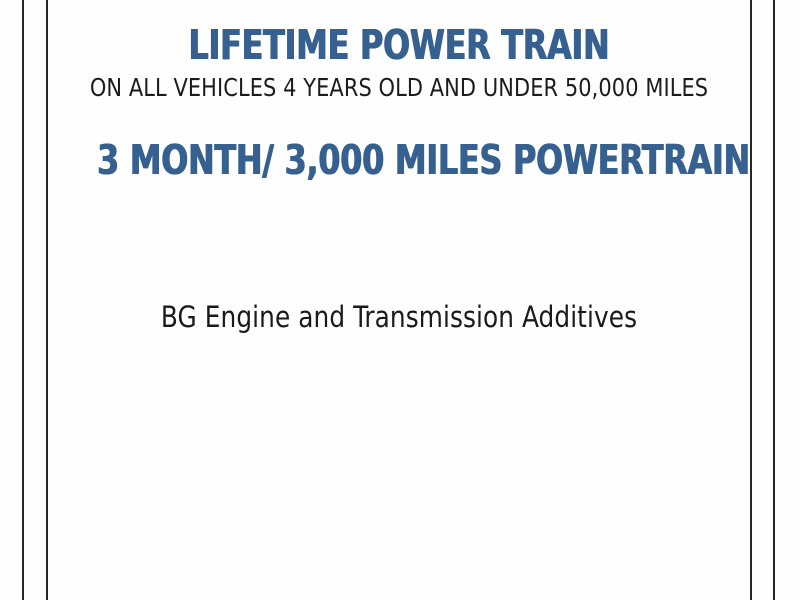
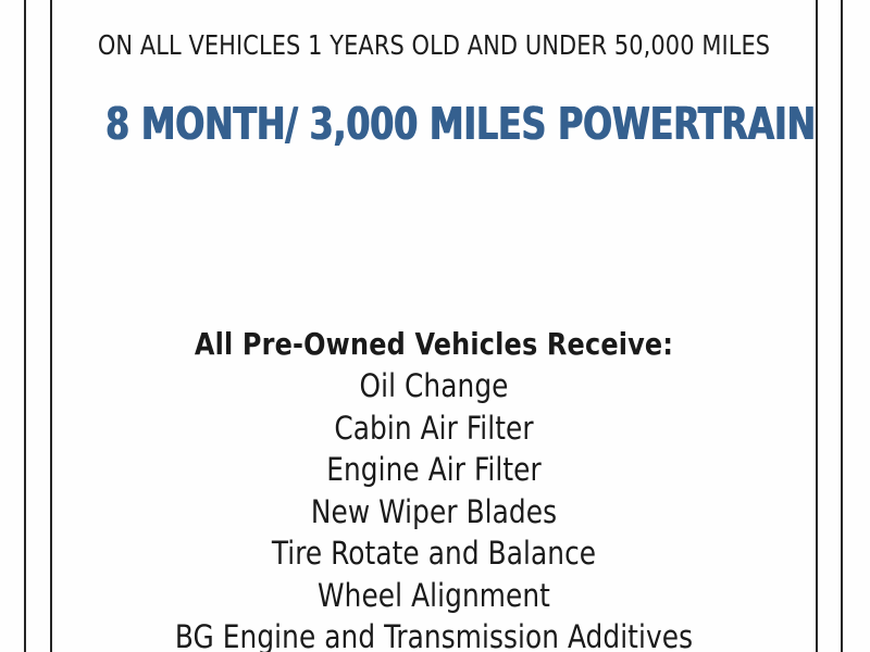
- LIFETIME POWER TRAIN
- ON ALL VEHICLES 4 YEARS OLD AND UNDER 50,000 MILES
+ ON ALL VEHICLES 1 YEARS OLD AND UNDER 50,000 MILES
- 3 MONTH/ 3,000 MILES POWERTRAIN
+ 8 MONTH/ 3,000 MILES POWERTRAIN
+ All Pre-Owned Vehicles Receive:
+ Oil Change
+ Cabin Air Filter
+ Engine Air Filter
+ New Wiper Blades
+ Tire Rotate and Balance
+ Wheel Alignment
  BG Engine and Transmission Additives
